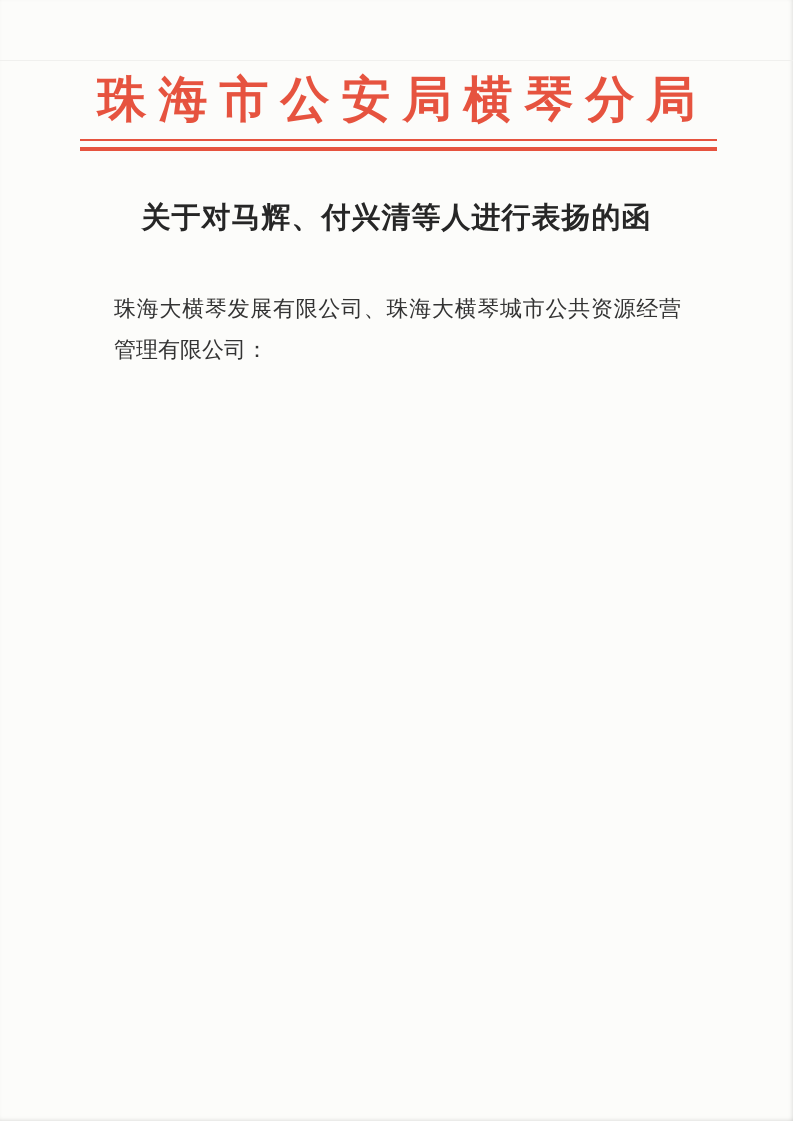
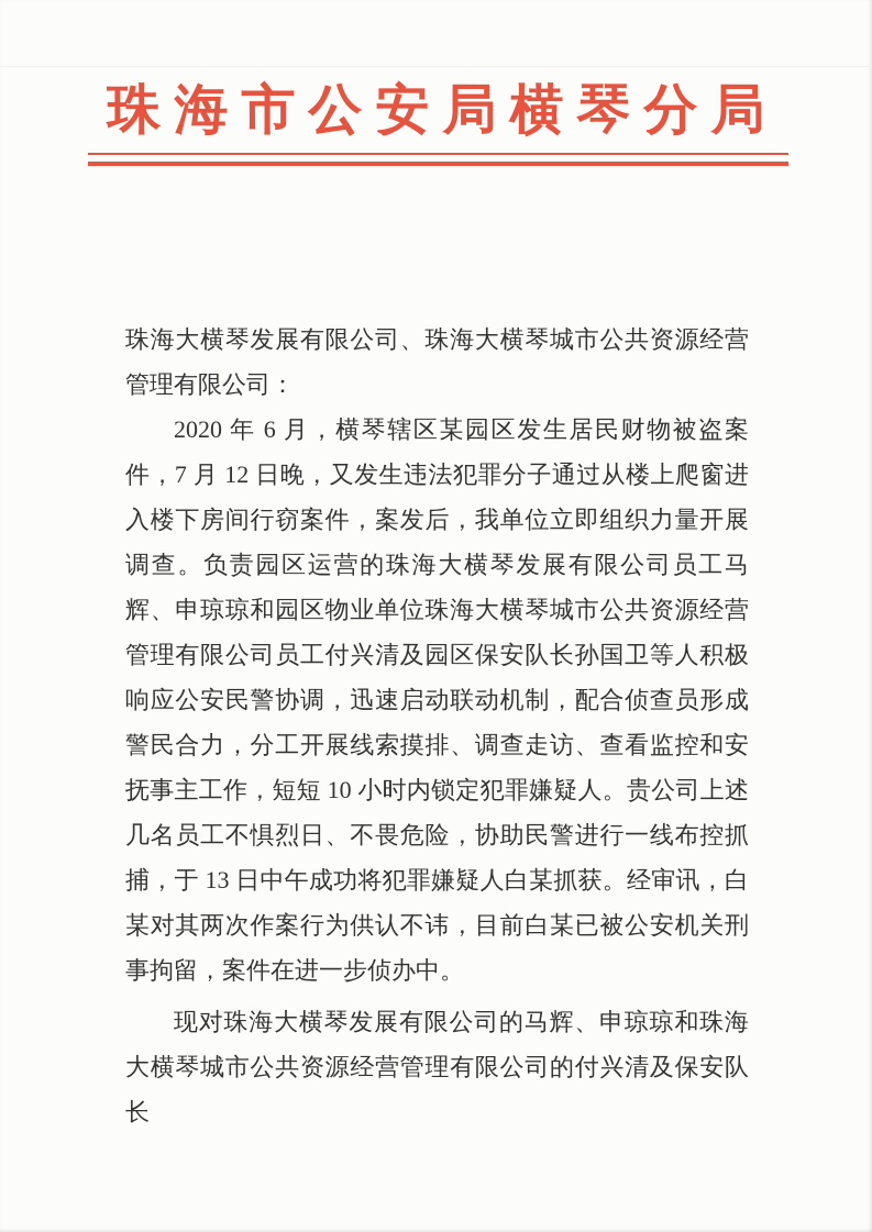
  珠海市公安局横琴分局
- 关于对马辉、付兴清等人进行表扬的函
  珠海大横琴发展有限公司、珠海大横琴城市公共资源经营管理有限公司：
+ 2020 年 6 月，横琴辖区某园区发生居民财物被盗案件，7 月 12 日晚，又发生违法犯罪分子通过从楼上爬窗进入楼下房间行窃案件，案发后，我单位立即组织力量开展调查。负责园区运营的珠海大横琴发展有限公司员工马辉、申琼琼和园区物业单位珠海大横琴城市公共资源经营管理有限公司员工付兴清及园区保安队长孙国卫等人积极响应公安民警协调，迅速启动联动机制，配合侦查员形成警民合力，分工开展线索摸排、调查走访、查看监控和安抚事主工作，短短 10 小时内锁定犯罪嫌疑人。贵公司上述几名员工不惧烈日、不畏危险，协助民警进行一线布控抓捕，于 13 日中午成功将犯罪嫌疑人白某抓获。经审讯，白某对其两次作案行为供认不讳，目前白某已被公安机关刑事拘留，案件在进一步侦办中。
+ 现对珠海大横琴发展有限公司的马辉、申琼琼和珠海大横琴城市公共资源经营管理有限公司的付兴清及保安队长
